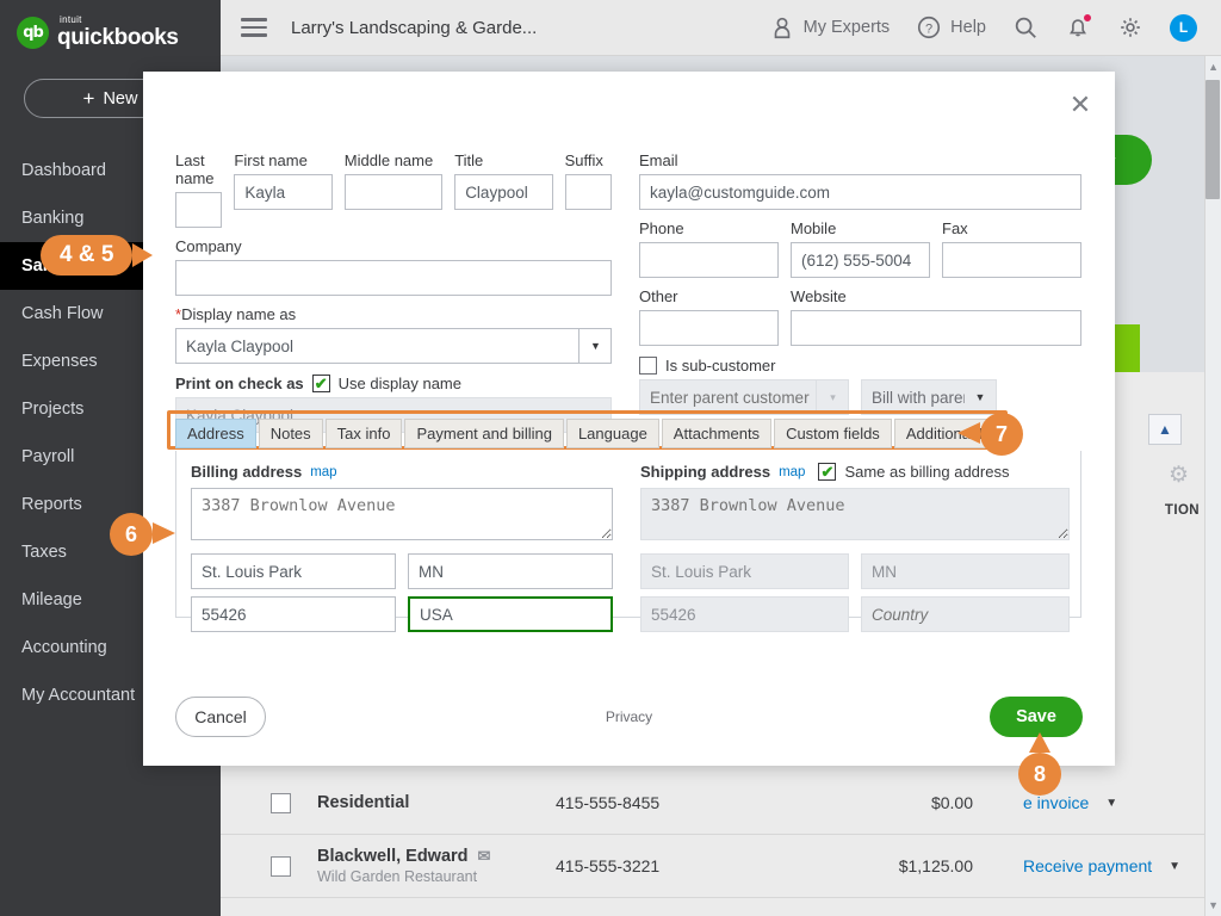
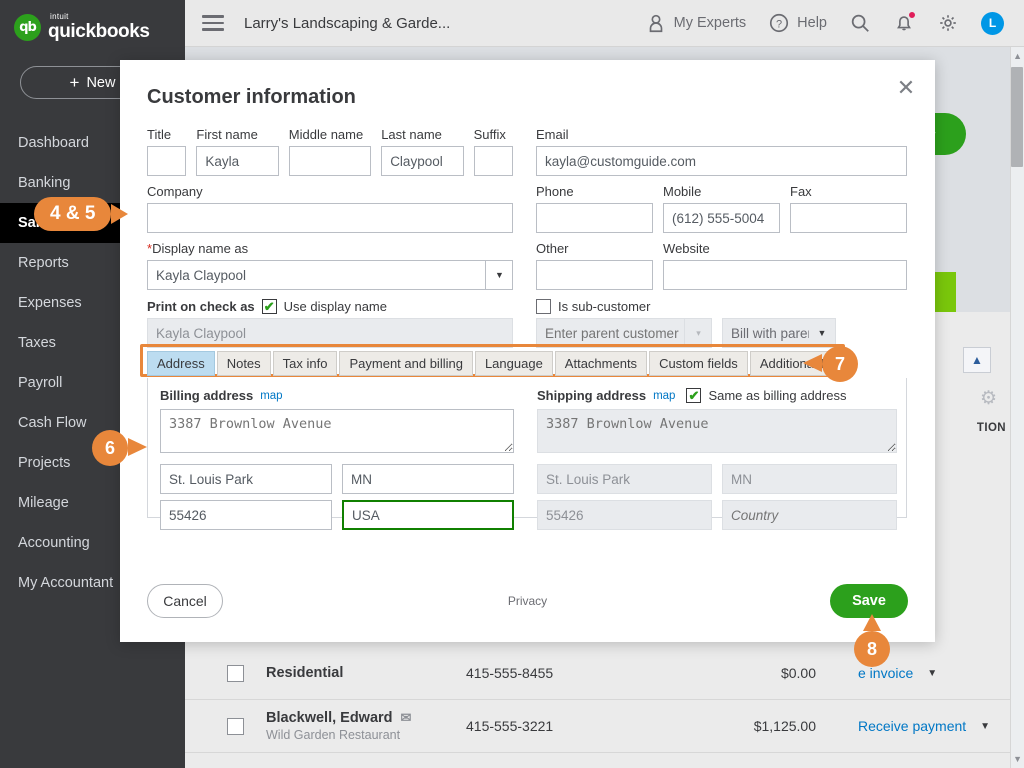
  qb
  intuit
  quickbooks
  +
  New
  Dashboard
  Banking
- Cash Flow
+ Reports
  Expenses
- Projects
+ Taxes
  Payroll
- Reports
+ Cash Flow
- Taxes
+ Projects
  Mileage
  Accounting
  My Accountant
  Larry's Landscaping & Garde...
  My Experts
  ?
  Help
  L
  ▲
  ⚙
  TION
  Residential
  415-555-8455
  $0.00
  e invoice
  ▼
  Blackwell, Edward
  ✉
  Wild Garden Restaurant
  415-555-3221
  $1,125.00
  Receive payment
  ▼
  ▲
  ▼
  ✕
+ Customer information
- Last name
+ Title
  First name
  Kayla
  Middle name
- Title
+ Last name
  Claypool
  Suffix
  Company
  *Display name as
  Kayla Claypool
  ▼
  Print on check as
  ✔
  Use display name
  Kayla Claypool
  Email
  kayla@customguide.com
  Phone
  Mobile
  (612) 555-5004
  Fax
  Other
  Website
  Is sub-customer
  Enter parent customer
  ▾
  Bill with pare
  ▼
  Address
  Notes
  Tax info
  Payment and billing
  Language
  Attachments
  Custom fields
  Additional
  Billing address
  map
  3387 Brownlow Avenue
  St. Louis Park
  MN
  55426
  USA
  Shipping address
  map
  ✔
  Same as billing address
  3387 Brownlow Avenue
  St. Louis Park
  MN
  55426
  Country
  Cancel
  Privacy
  Save
  4 & 5
  6
  7
  8
